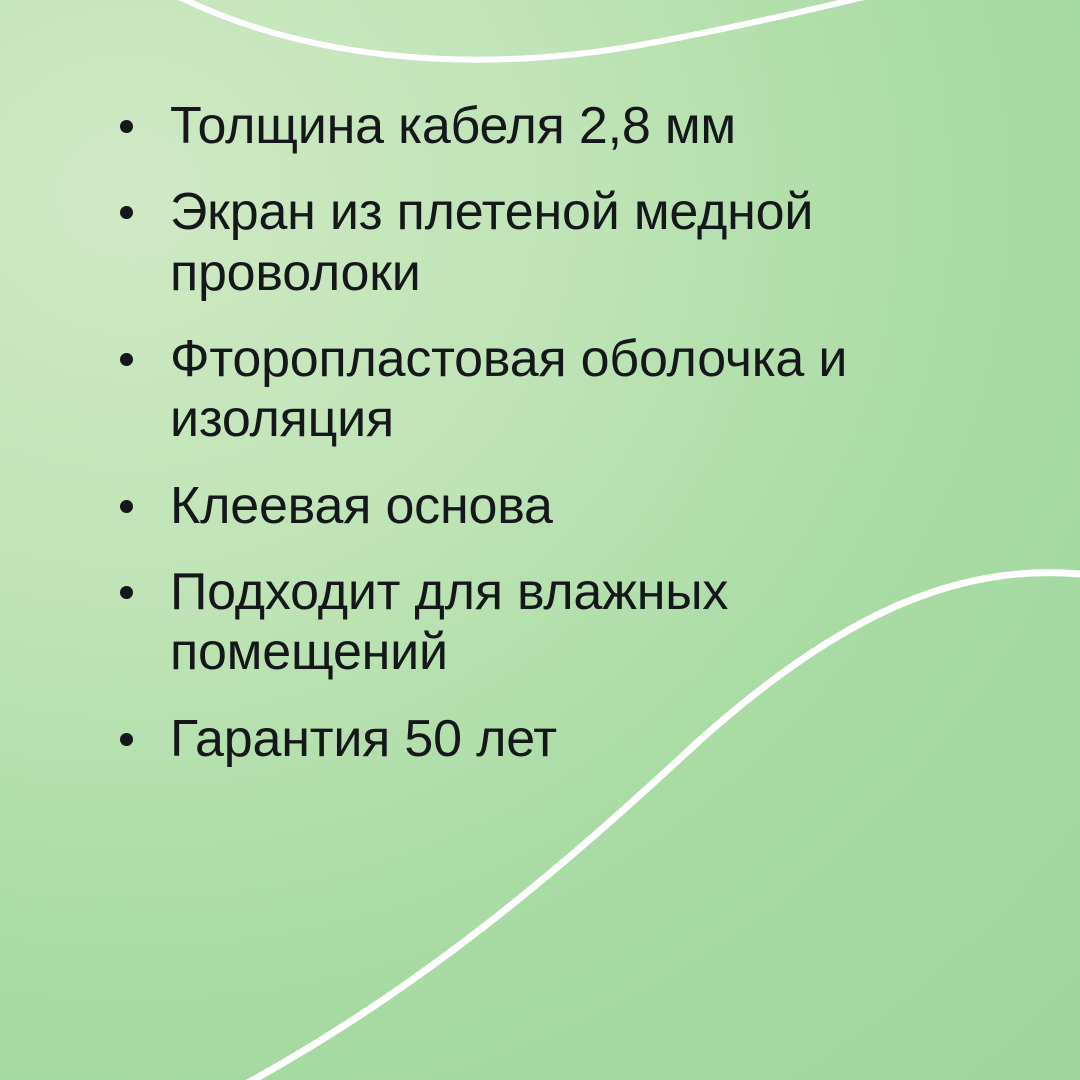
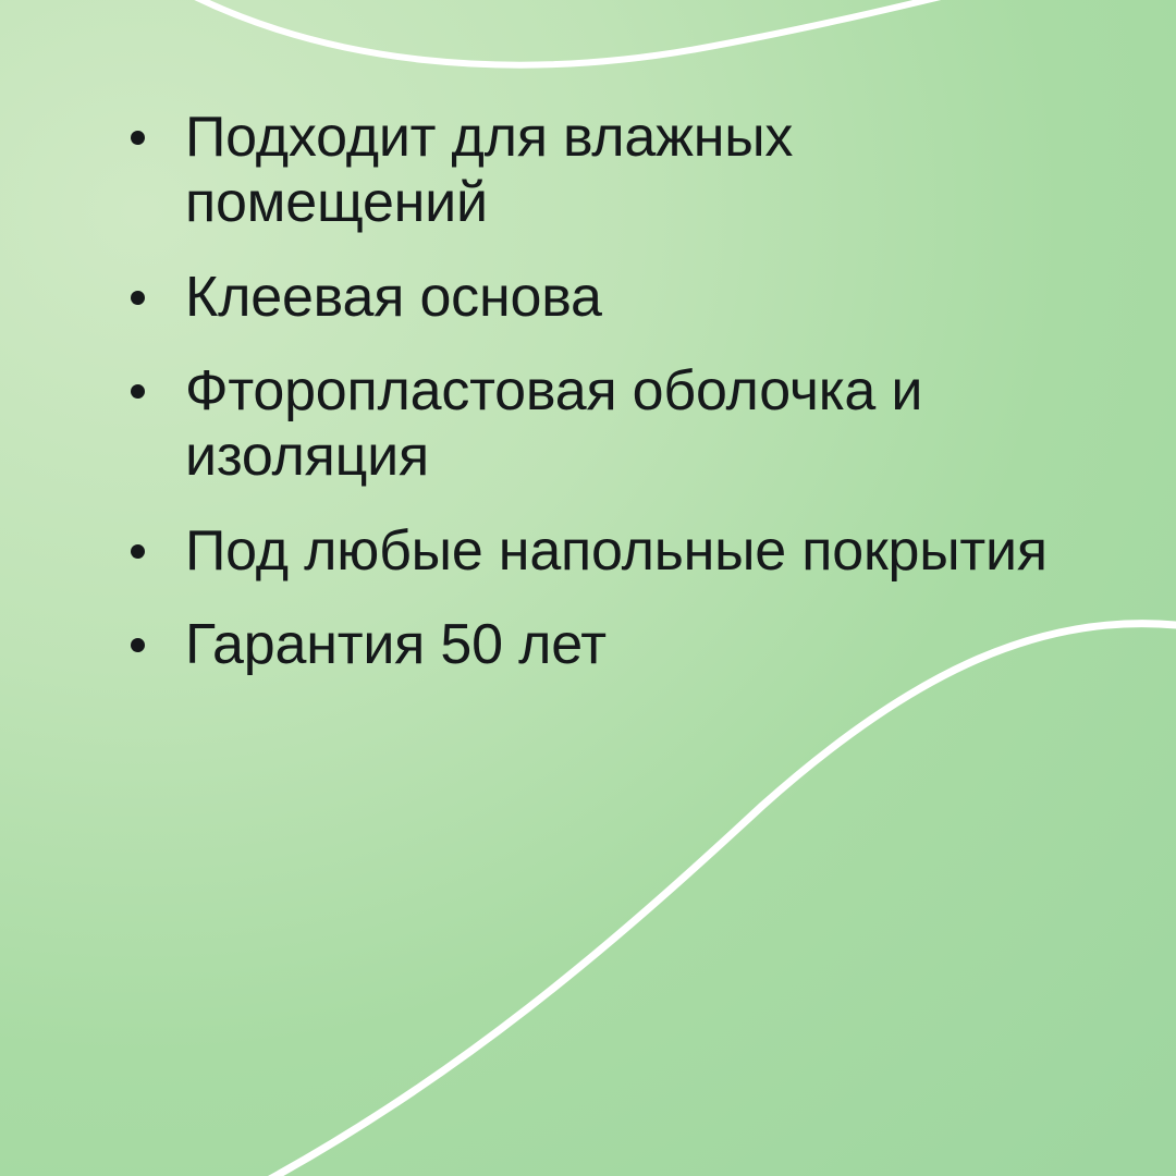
- Толщина кабеля 2,8 мм
- Экран из плетеной медной проволоки
- Фторопластовая оболочка и изоляция
+ Подходит для влажных помещений
  Клеевая основа
- Подходит для влажных помещений
+ Фторопластовая оболочка и изоляция
+ Под любые напольные покрытия
  Гарантия 50 лет
